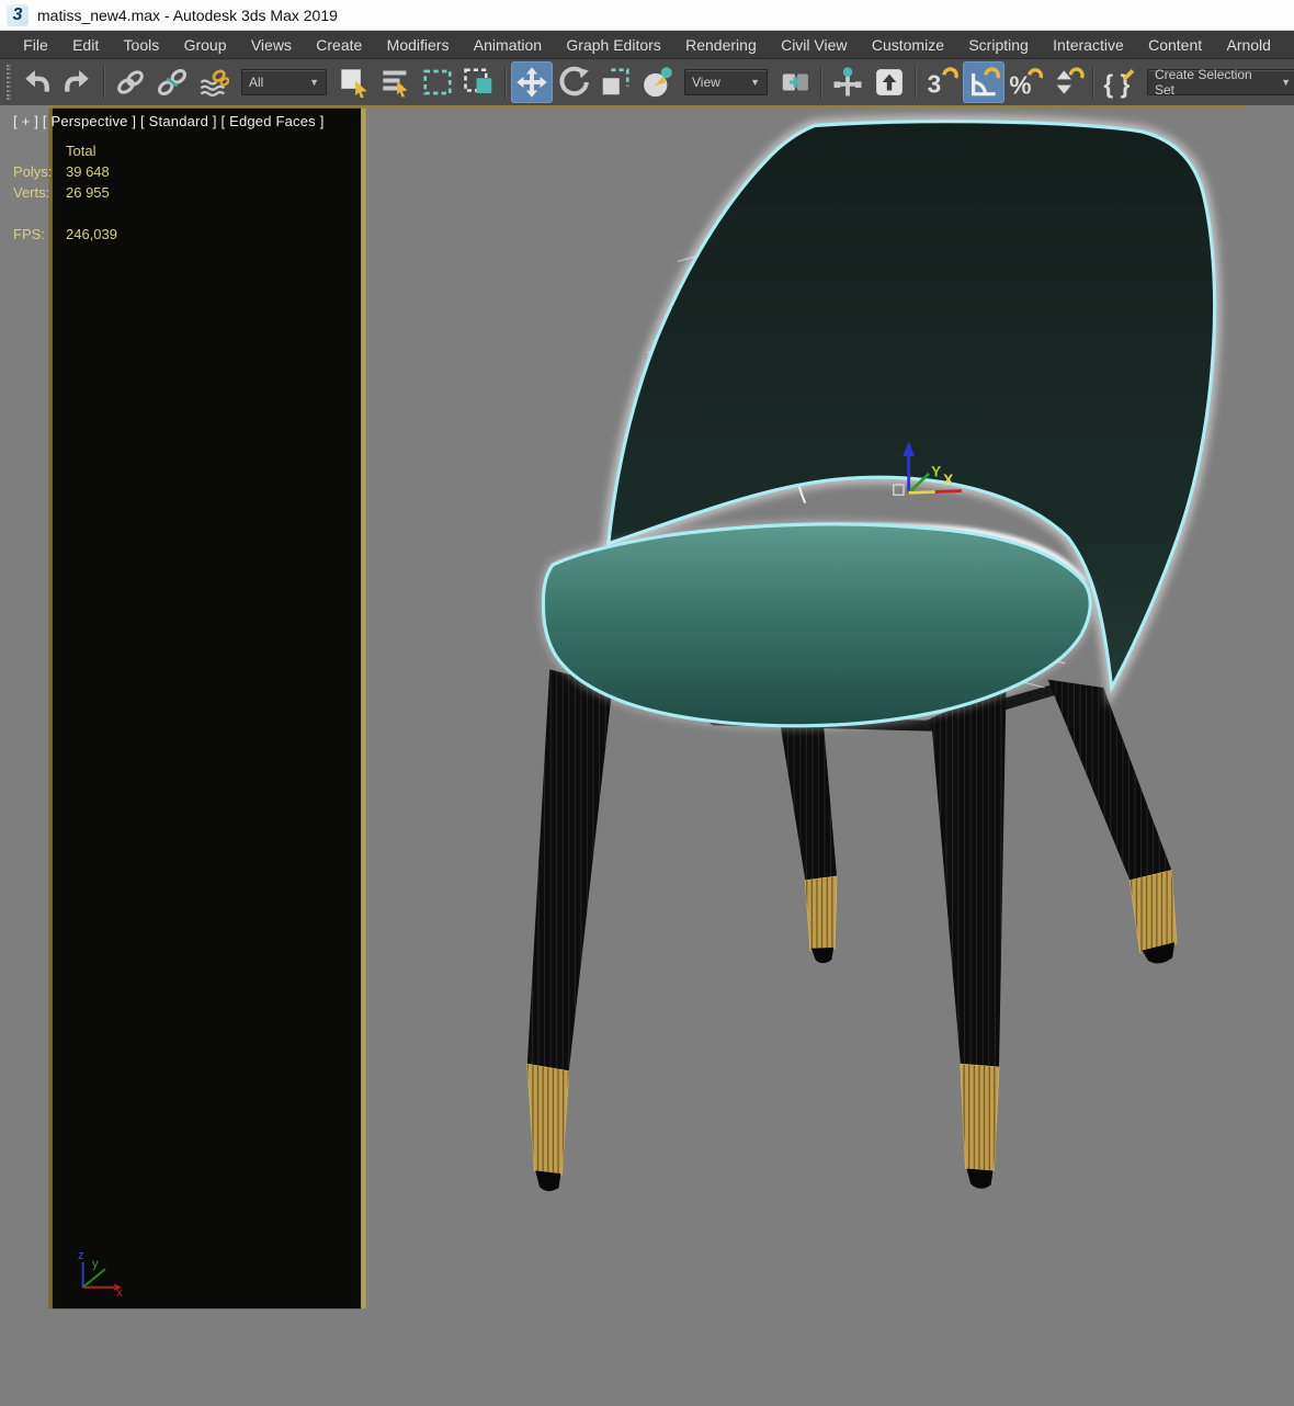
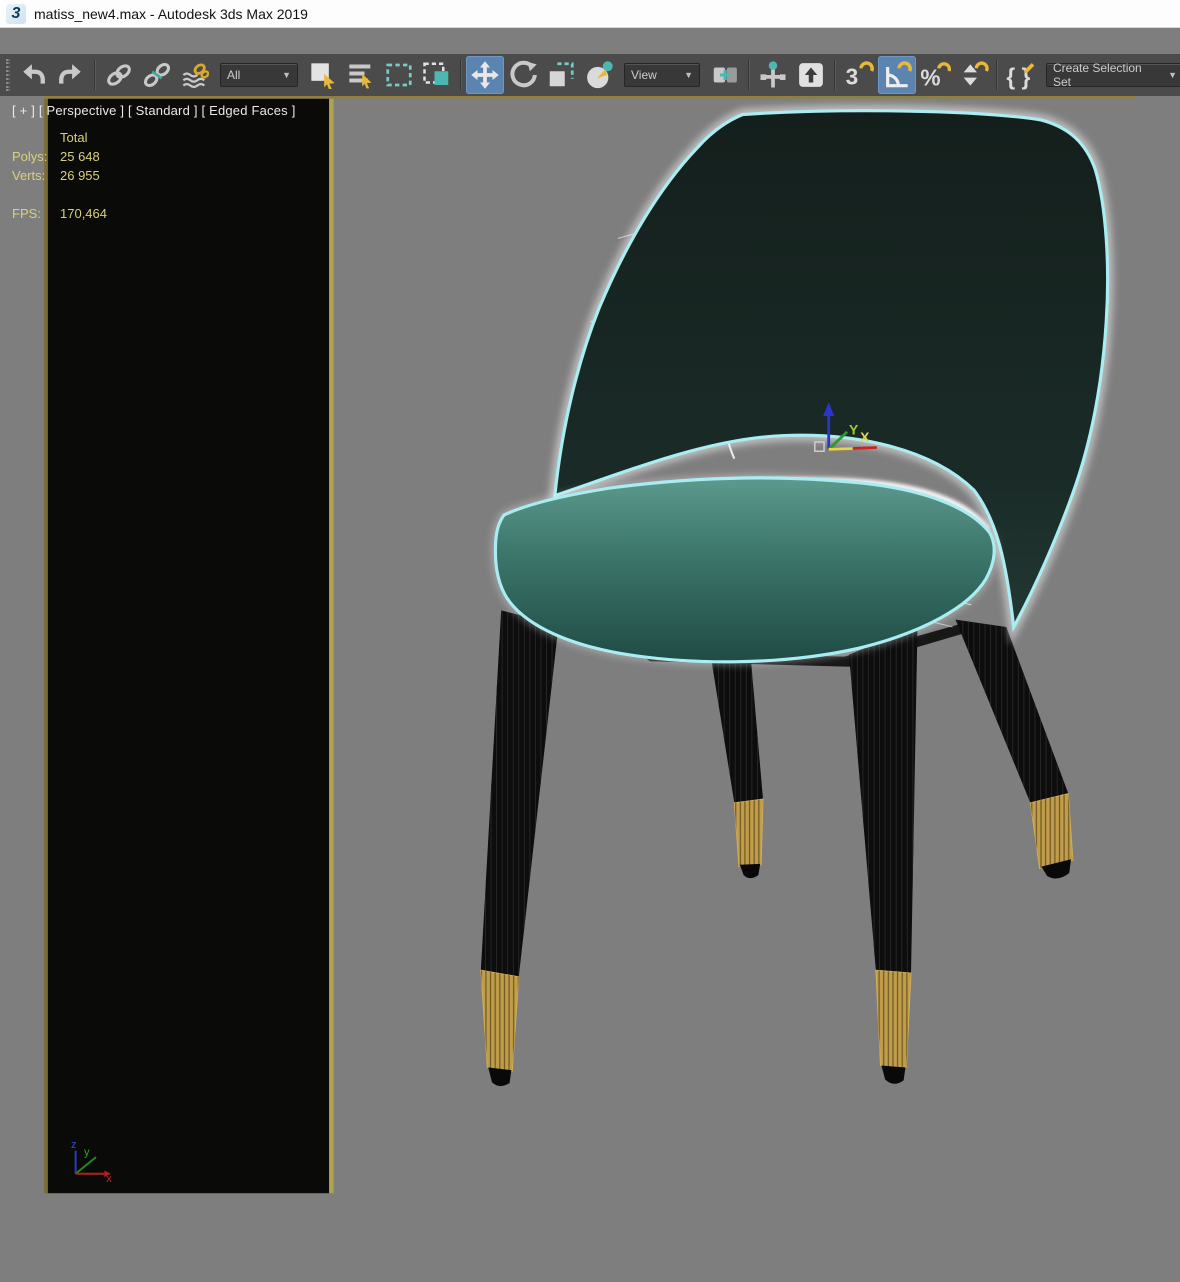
  3
  matiss_new4.max - Autodesk 3ds Max 2019
- File
- Edit
- Tools
- Group
- Views
- Create
- Modifiers
- Animation
- Graph Editors
- Rendering
- Civil View
- Customize
- Scripting
- Interactive
- Content
- Arnold
  All
  ▼
  View
  ▼
  3
  %
  { }
  Create Selection Set
  ▼
  Y
  X
  z
  y
  x
  [ + ] [ Perspective ] [ Standard ] [ Edged Faces ]
  Total
  Polys:
- 39 648
+ 25 648
  Verts:
  26 955
  FPS:
- 246,039
+ 170,464
